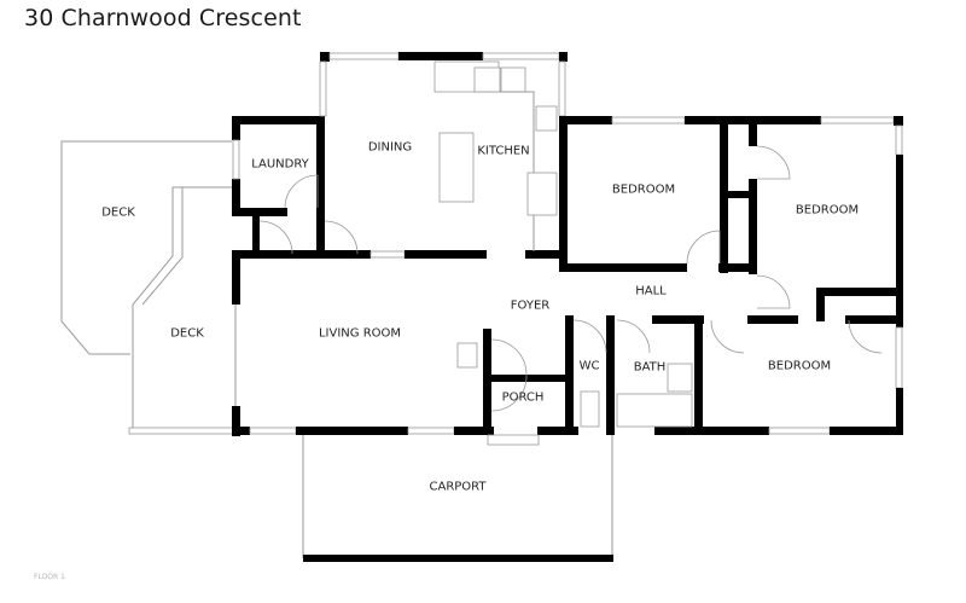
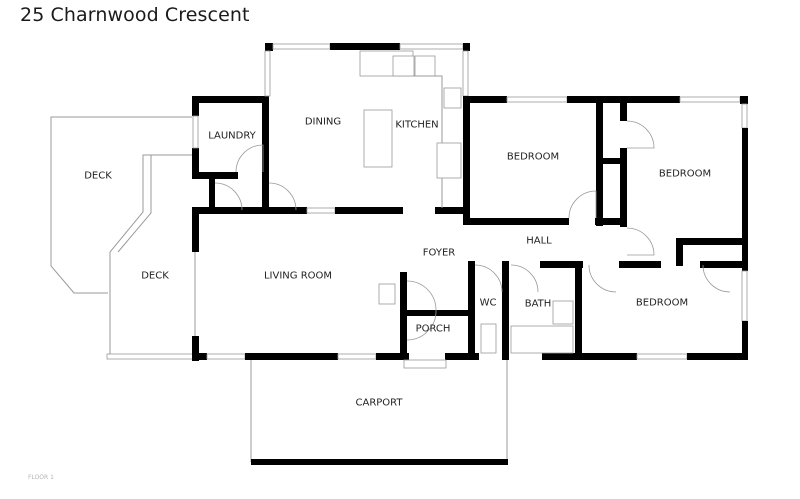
- 30 Charnwood Crescent
+ 25 Charnwood Crescent
  DECK
  DECK
  LAUNDRY
  DINING
  KITCHEN
  BEDROOM
  BEDROOM
  HALL
  FOYER
  LIVING ROOM
  WC
  BATH
  BEDROOM
  PORCH
  CARPORT
